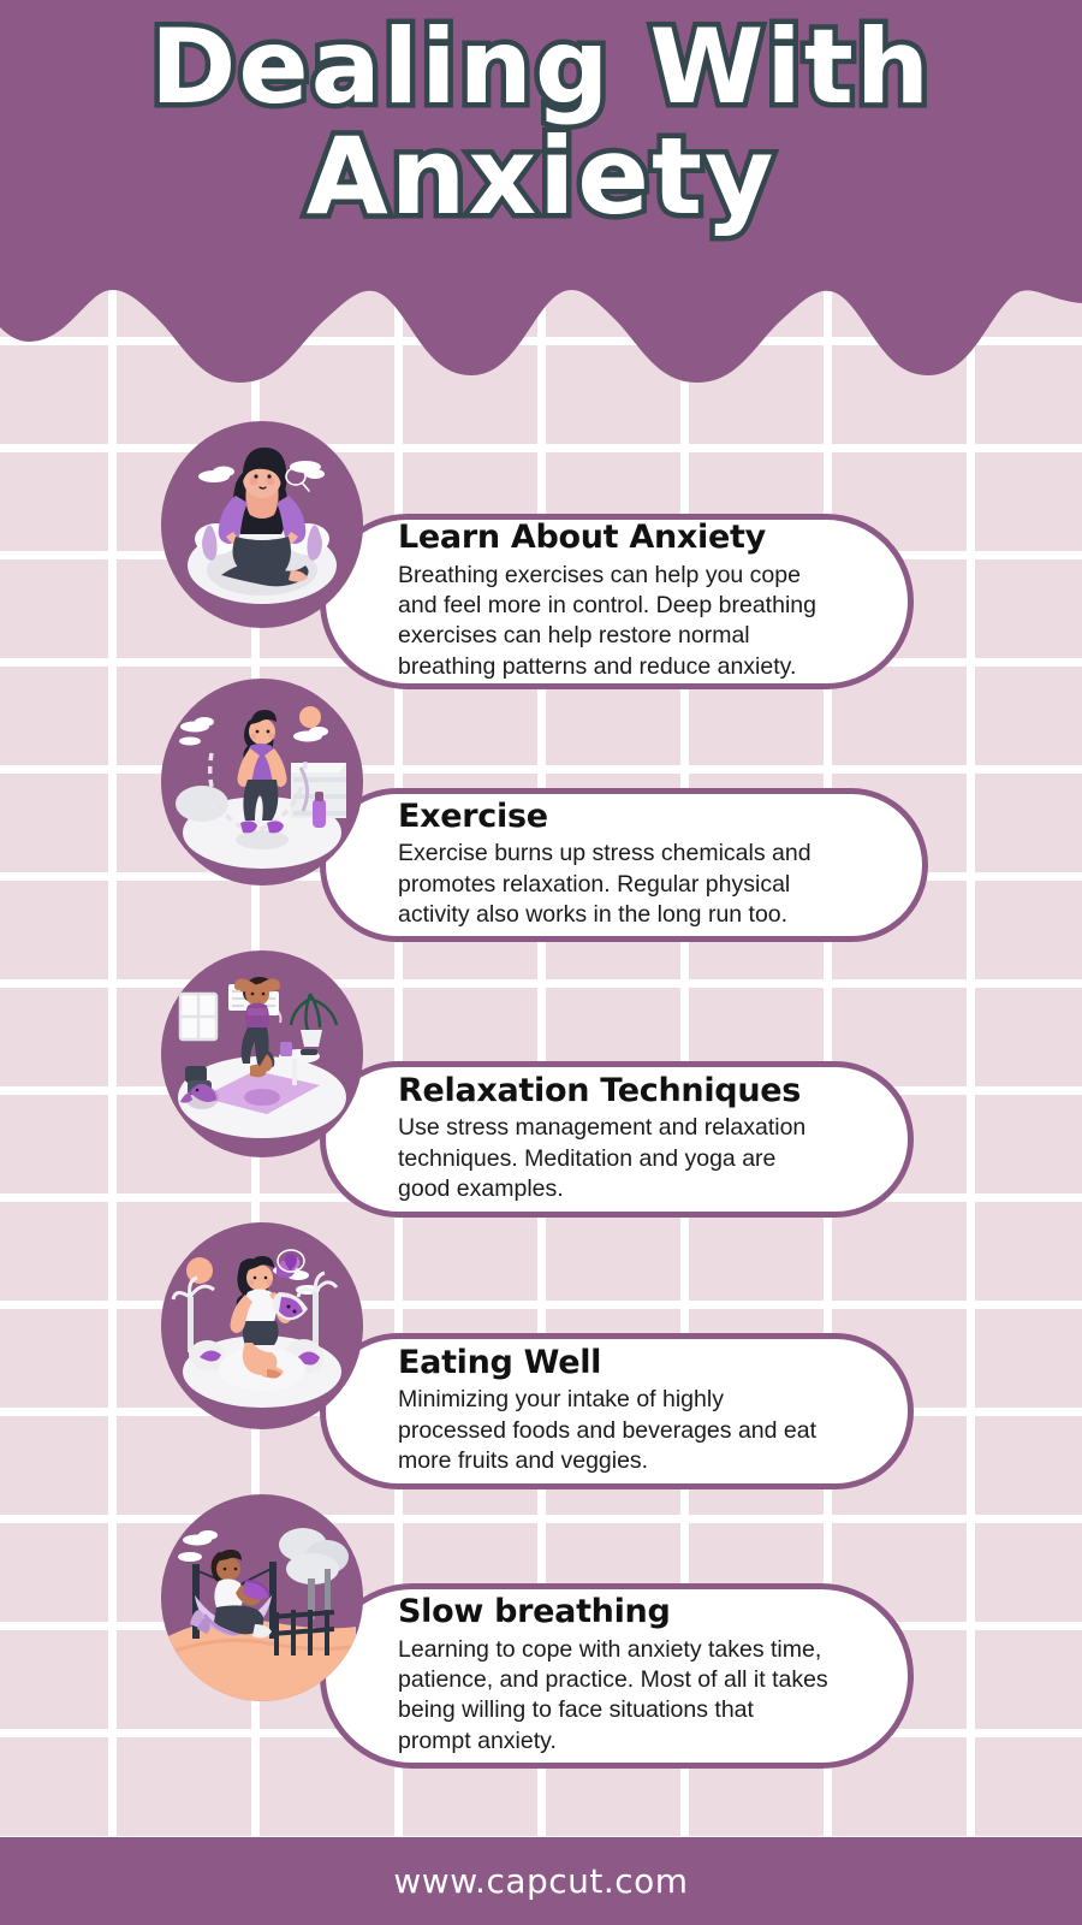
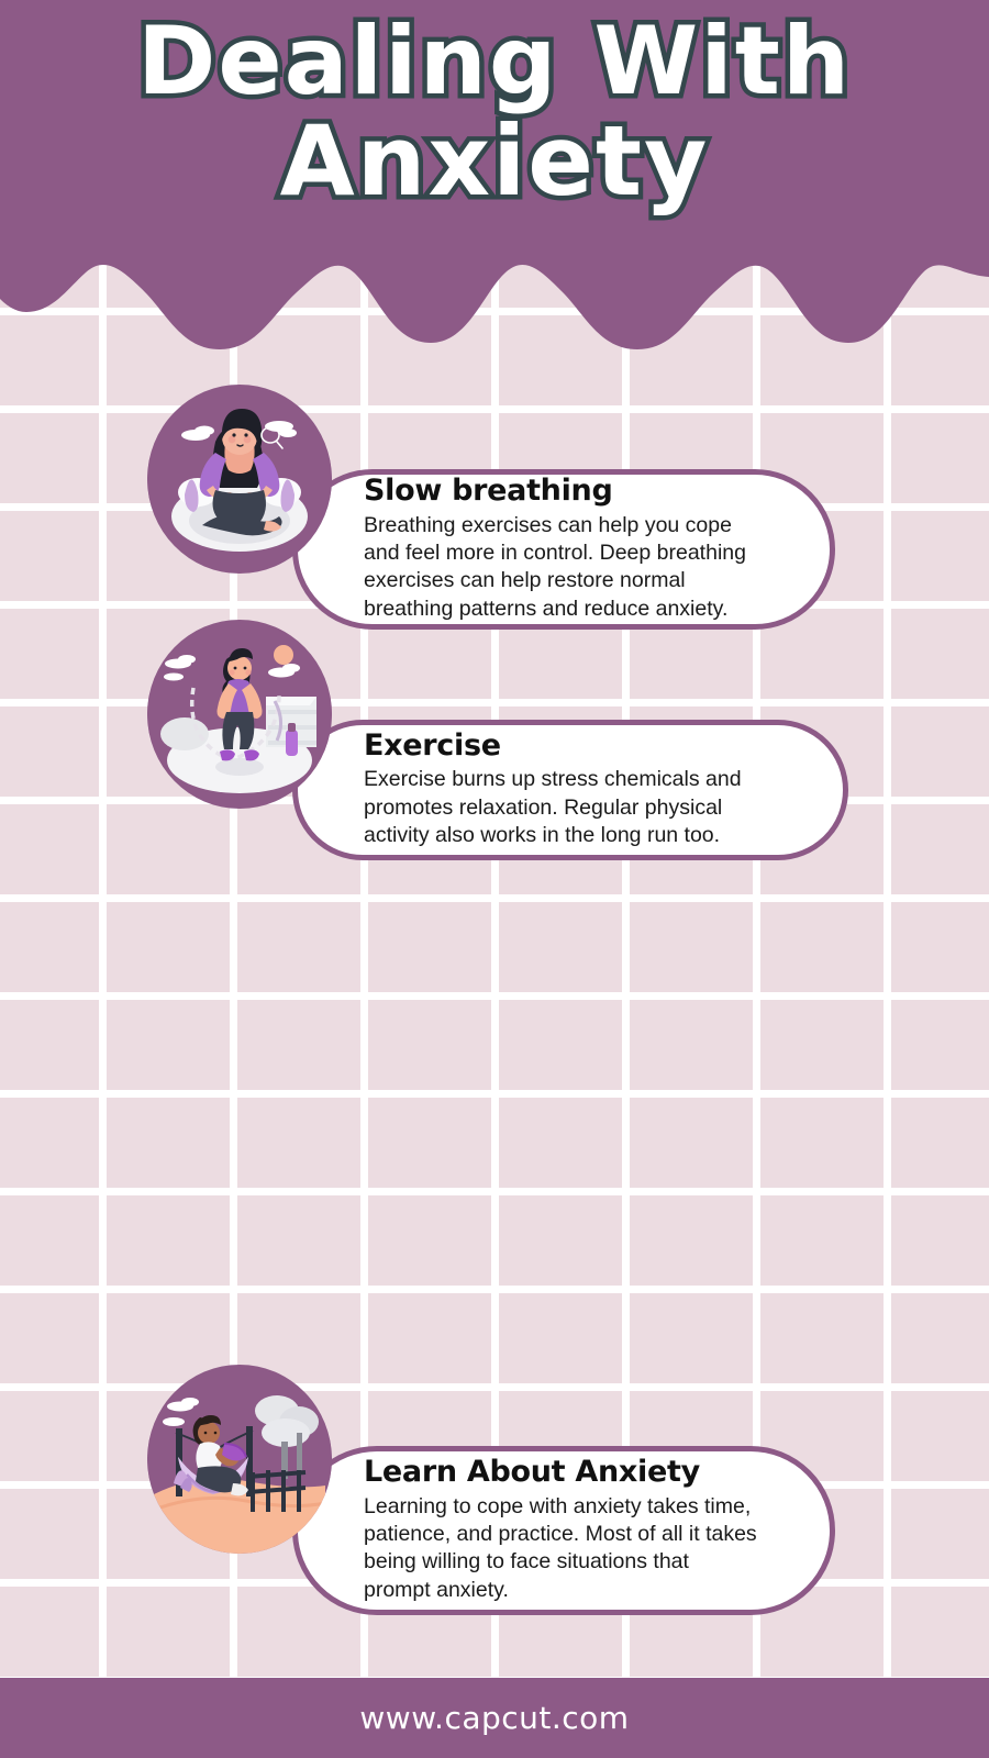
  Dealing With
  Anxiety
- Learn About Anxiety
+ Slow breathing
  Breathing exercises can help you cope
  and feel more in control. Deep breathing
  exercises can help restore normal
  breathing patterns and reduce anxiety.
  Exercise
  Exercise burns up stress chemicals and
  promotes relaxation. Regular physical
  activity also works in the long run too.
- Relaxation Techniques
- Use stress management and relaxation
- techniques. Meditation and yoga are
- good examples.
- Eating Well
- Minimizing your intake of highly
- processed foods and beverages and eat
- more fruits and veggies.
- Slow breathing
+ Learn About Anxiety
  Learning to cope with anxiety takes time,
  patience, and practice. Most of all it takes
  being willing to face situations that
  prompt anxiety.
  www.capcut.com
